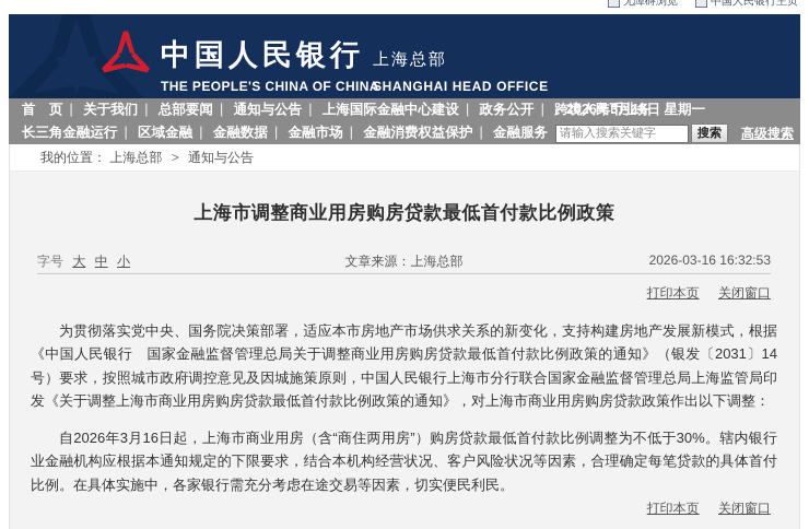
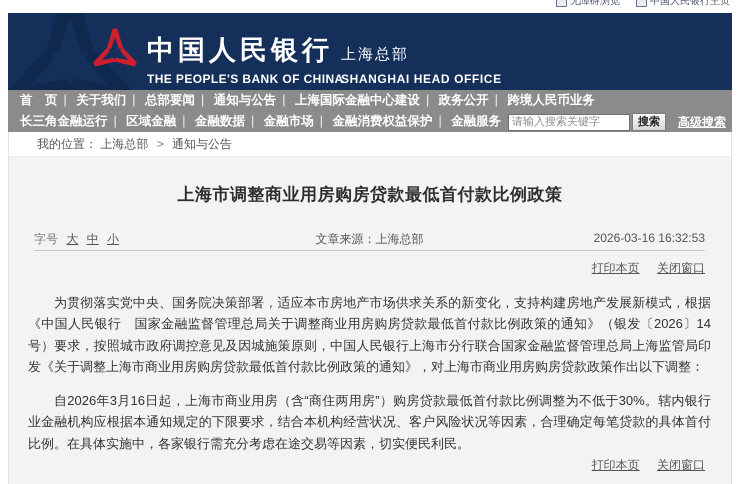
  无障碍浏览
  中国人民银行主页
  中国人民银行
  上海总部
- THE PEOPLE'S CHINA OF CHINA
+ THE PEOPLE'S BANK OF CHINA
  SHANGHAI HEAD OFFICE
  首 页 | 关于我们 | 总部要闻 | 通知与公告 | 上海国际金融中心建设 | 政务公开 | 跨境人民币业务
- 2026年3月16日 星期一
  长三角金融运行 | 区域金融 | 金融数据 | 金融市场 | 金融消费权益保护 | 金融服务
  请输入搜索关键字
  搜索
  高级搜索
  我的位置： 上海总部 > 通知与公告
  上海市调整商业用房购房贷款最低首付款比例政策
  字号 大 中 小
  文章来源：上海总部
  2026-03-16 16:32:53
  打印本页 关闭窗口
- 为贯彻落实党中央、国务院决策部署，适应本市房地产市场供求关系的新变化，支持构建房地产发展新模式，根据《中国人民银行 国家金融监督管理总局关于调整商业用房购房贷款最低首付款比例政策的通知》（银发〔2031〕14号）要求，按照城市政府调控意见及因城施策原则，中国人民银行上海市分行联合国家金融监督管理总局上海监管局印发《关于调整上海市商业用房购房贷款最低首付款比例政策的通知》，对上海市商业用房购房贷款政策作出以下调整：
+ 为贯彻落实党中央、国务院决策部署，适应本市房地产市场供求关系的新变化，支持构建房地产发展新模式，根据《中国人民银行 国家金融监督管理总局关于调整商业用房购房贷款最低首付款比例政策的通知》（银发〔2026〕14号）要求，按照城市政府调控意见及因城施策原则，中国人民银行上海市分行联合国家金融监督管理总局上海监管局印发《关于调整上海市商业用房购房贷款最低首付款比例政策的通知》，对上海市商业用房购房贷款政策作出以下调整：
  自2026年3月16日起，上海市商业用房（含“商住两用房”）购房贷款最低首付款比例调整为不低于30%。辖内银行业金融机构应根据本通知规定的下限要求，结合本机构经营状况、客户风险状况等因素，合理确定每笔贷款的具体首付比例。在具体实施中，各家银行需充分考虑在途交易等因素，切实便民利民。
  打印本页 关闭窗口
